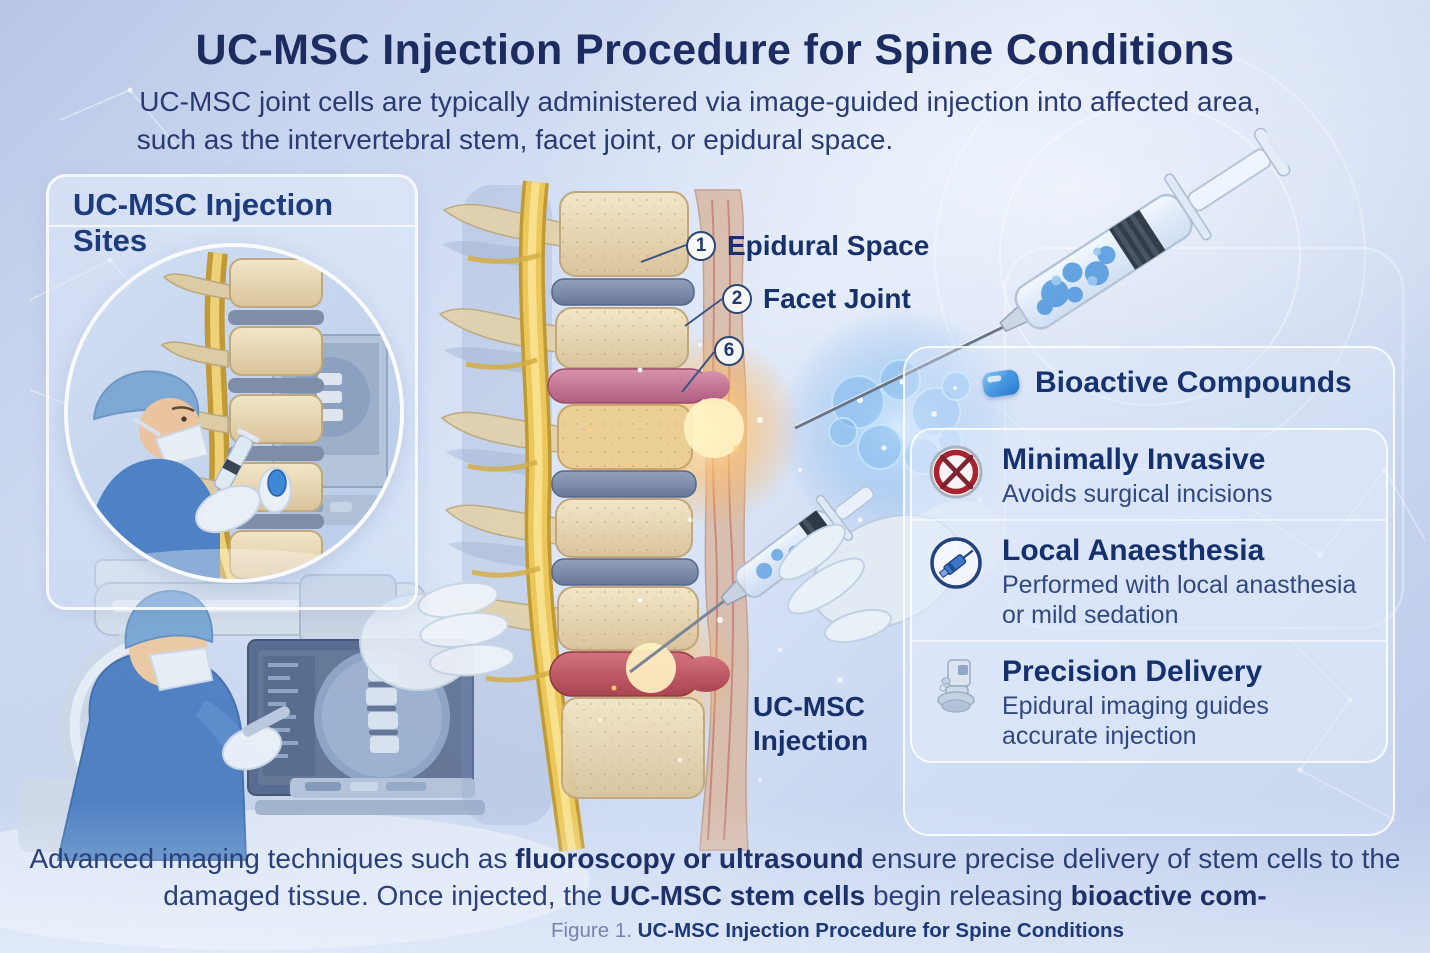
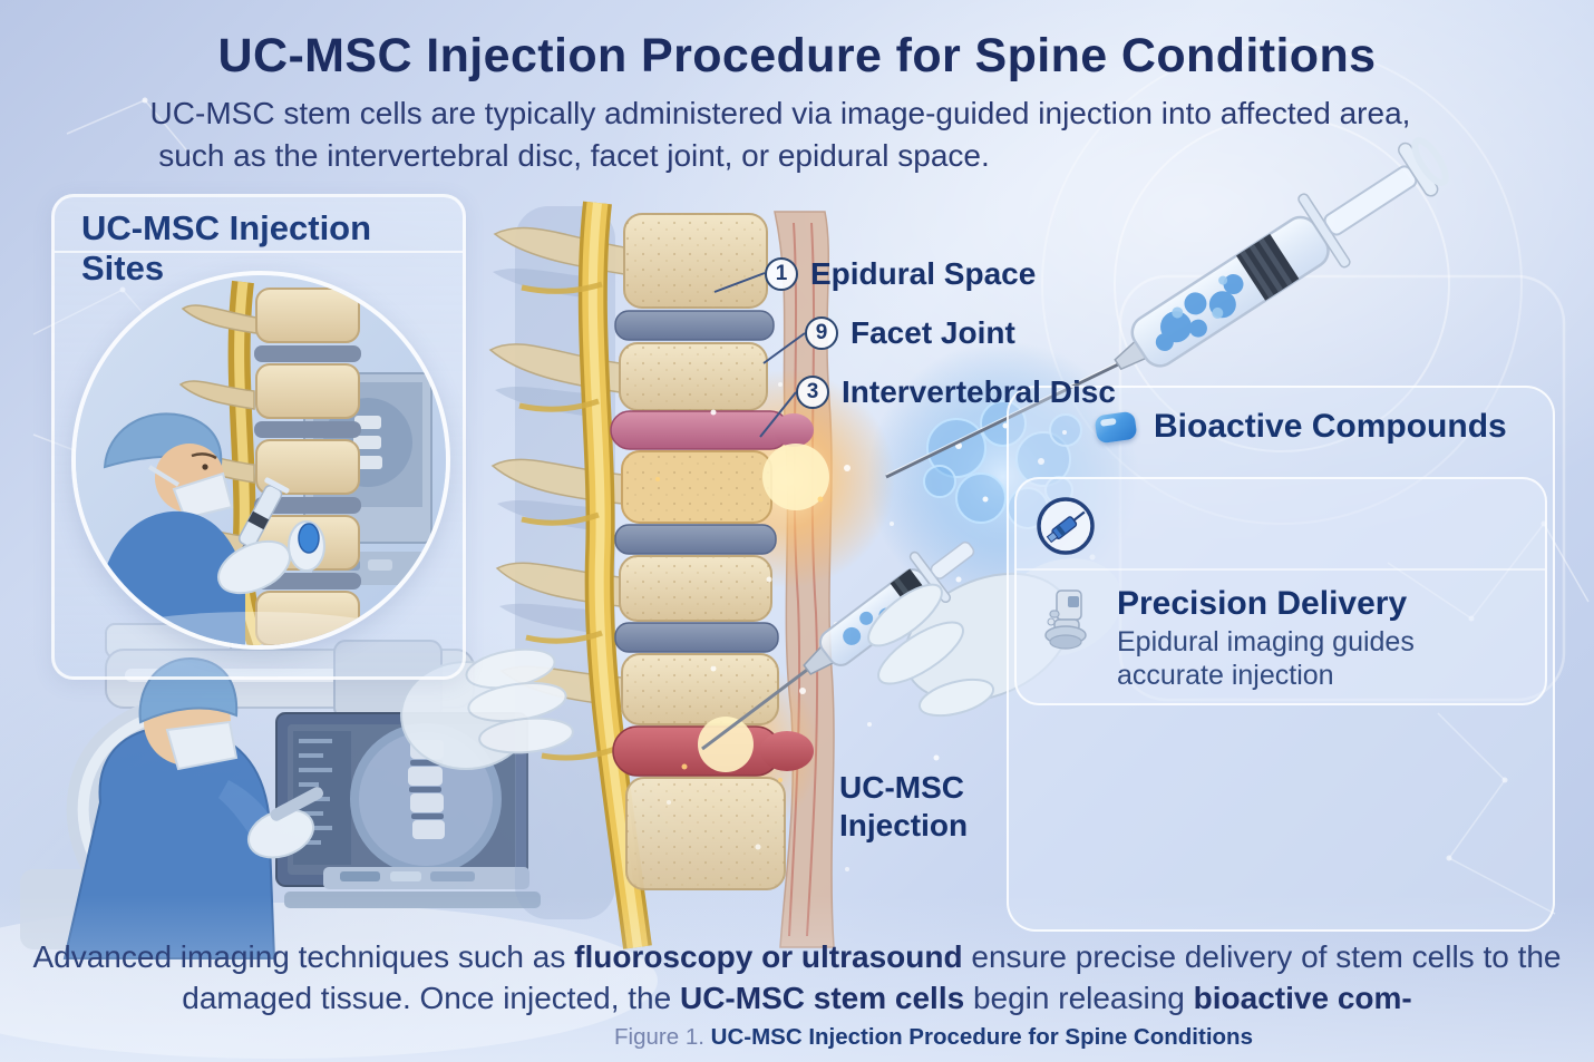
  UC-MSC Injection Procedure for Spine Conditions
- UC-MSC joint cells are typically administered via image-guided injection into affected area,
+ UC-MSC stem cells are typically administered via image-guided injection into affected area,
- such as the intervertebral stem, facet joint, or epidural space.
+ such as the intervertebral disc, facet joint, or epidural space.
  UC-MSC Injection Sites
  1
  Epidural Space
- 2
+ 9
  Facet Joint
- 6
+ 3
+ Intervertebral Disc
  UC-MSC
  Injection
  Bioactive Compounds
- Minimally Invasive
- Avoids surgical incisions
- Local Anaesthesia
- Performed with local anasthesia or mild sedation
  Precision Delivery
  Epidural imaging guides accurate injection
  Advanced imaging techniques such as fluoroscopy or ultrasound ensure precise delivery of stem cells to the
  damaged tissue. Once injected, the UC-MSC stem cells begin releasing bioactive com-
  Figure 1. UC-MSC Injection Procedure for Spine Conditions
